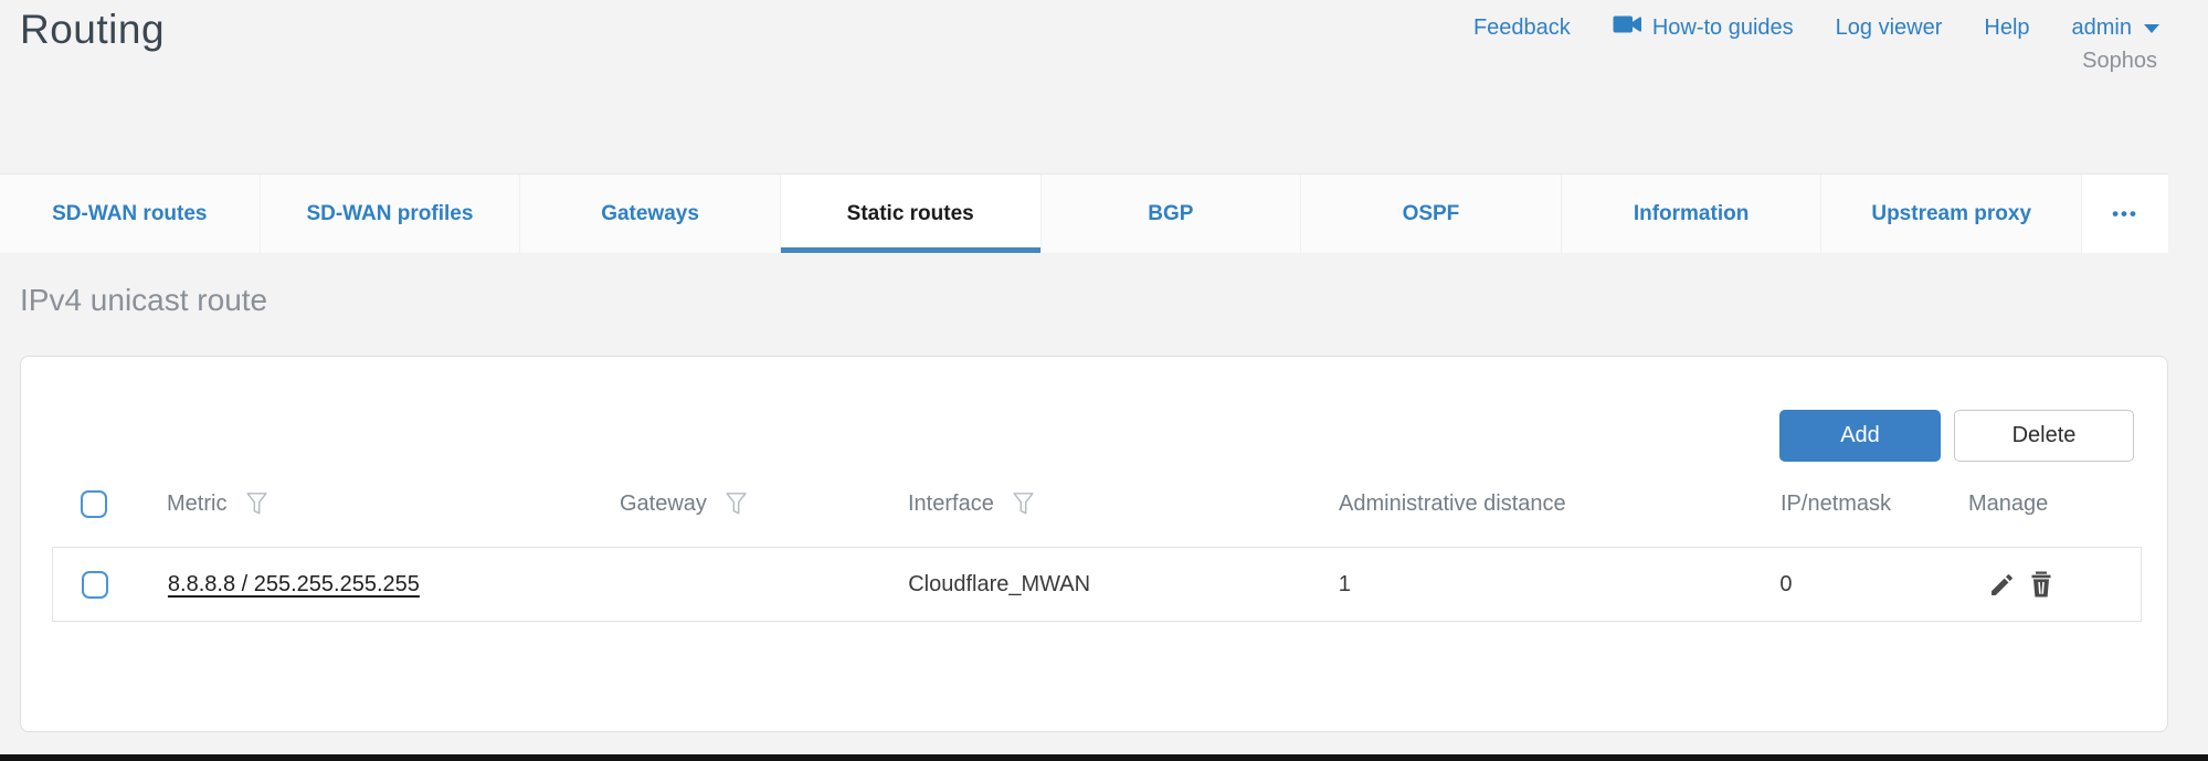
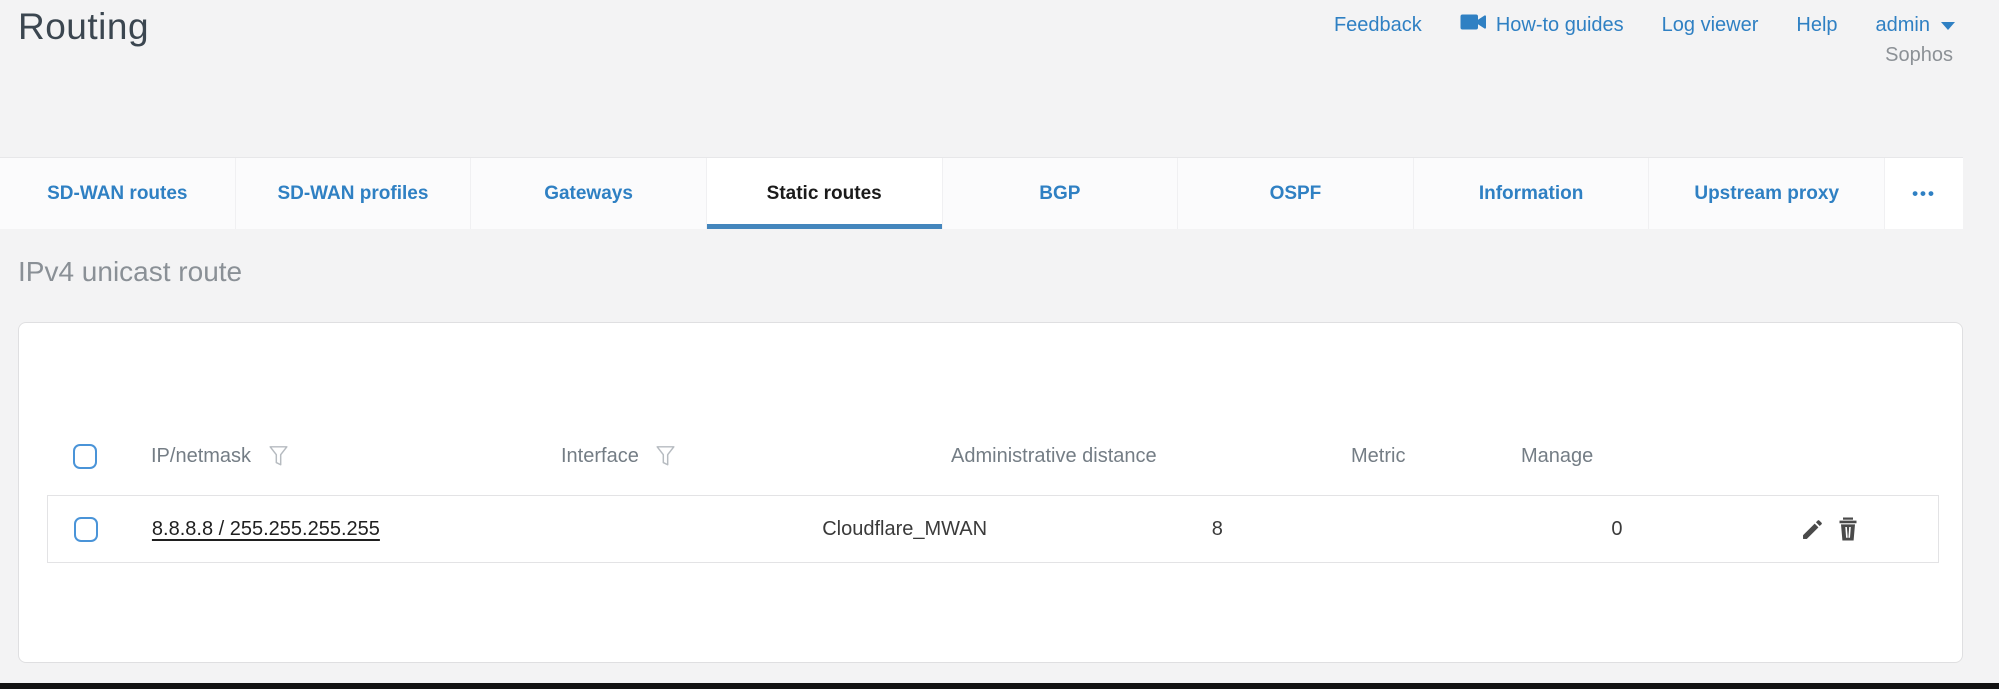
  Routing
  Feedback
  How-to guides
  Log viewer
  Help
  admin
  Sophos
  SD-WAN routes
  SD-WAN profiles
  Gateways
  Static routes
  BGP
  OSPF
  Information
  Upstream proxy
  •••
  IPv4 unicast route
- Add
- Delete
- Metric
+ IP/netmask
- Gateway
  Interface
  Administrative distance
- IP/netmask
+ Metric
  Manage
  8.8.8.8 / 255.255.255.255
  Cloudflare_MWAN
- 1
+ 8
  0
